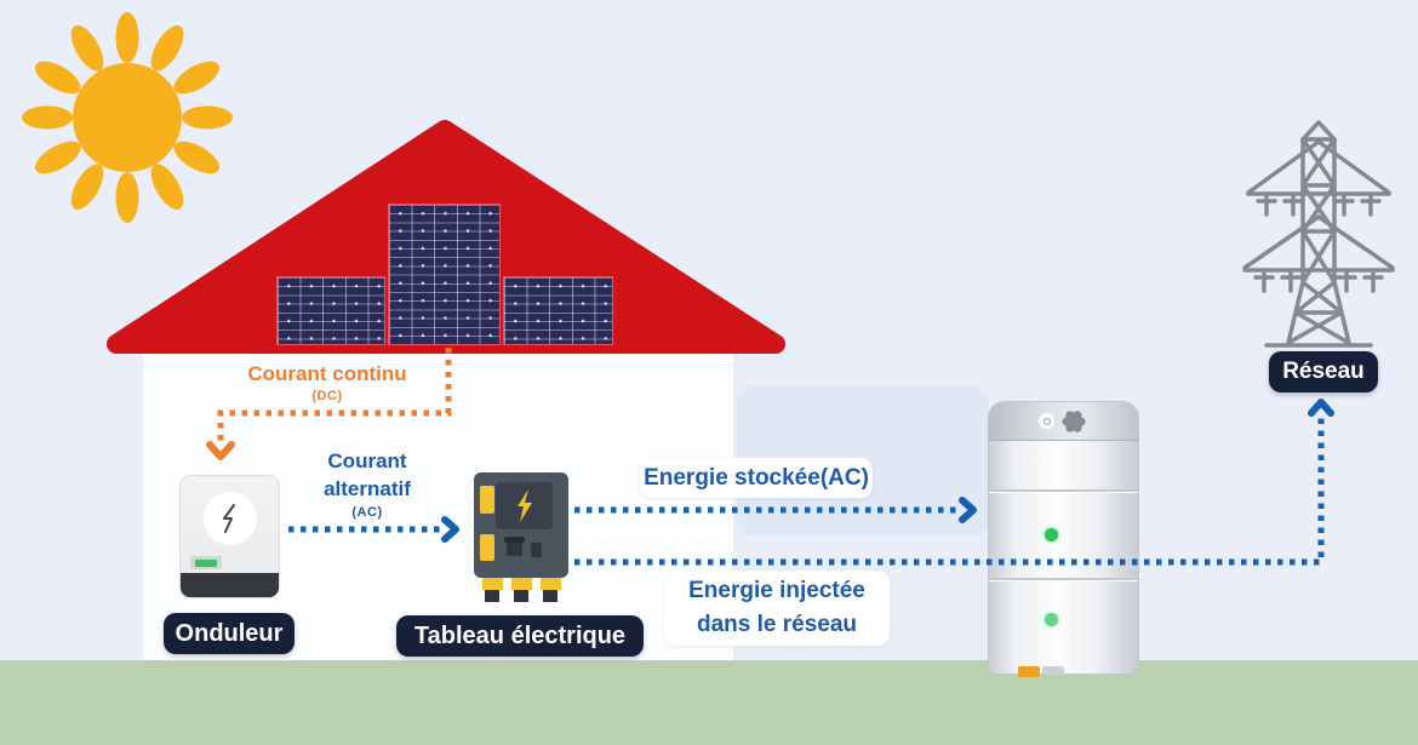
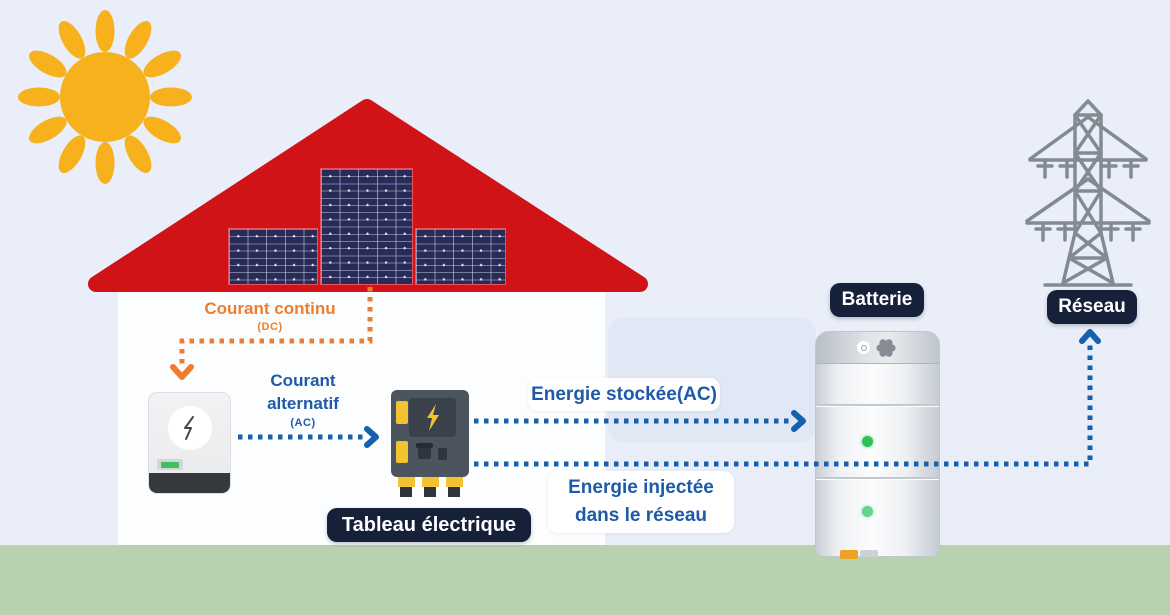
  Courant continu
  (DC)
  Courant
  alternatif
  (AC)
  Energie stockée(AC)
  Energie injectée
  dans le réseau
- Onduleur
  Tableau électrique
+ Batterie
  Réseau
